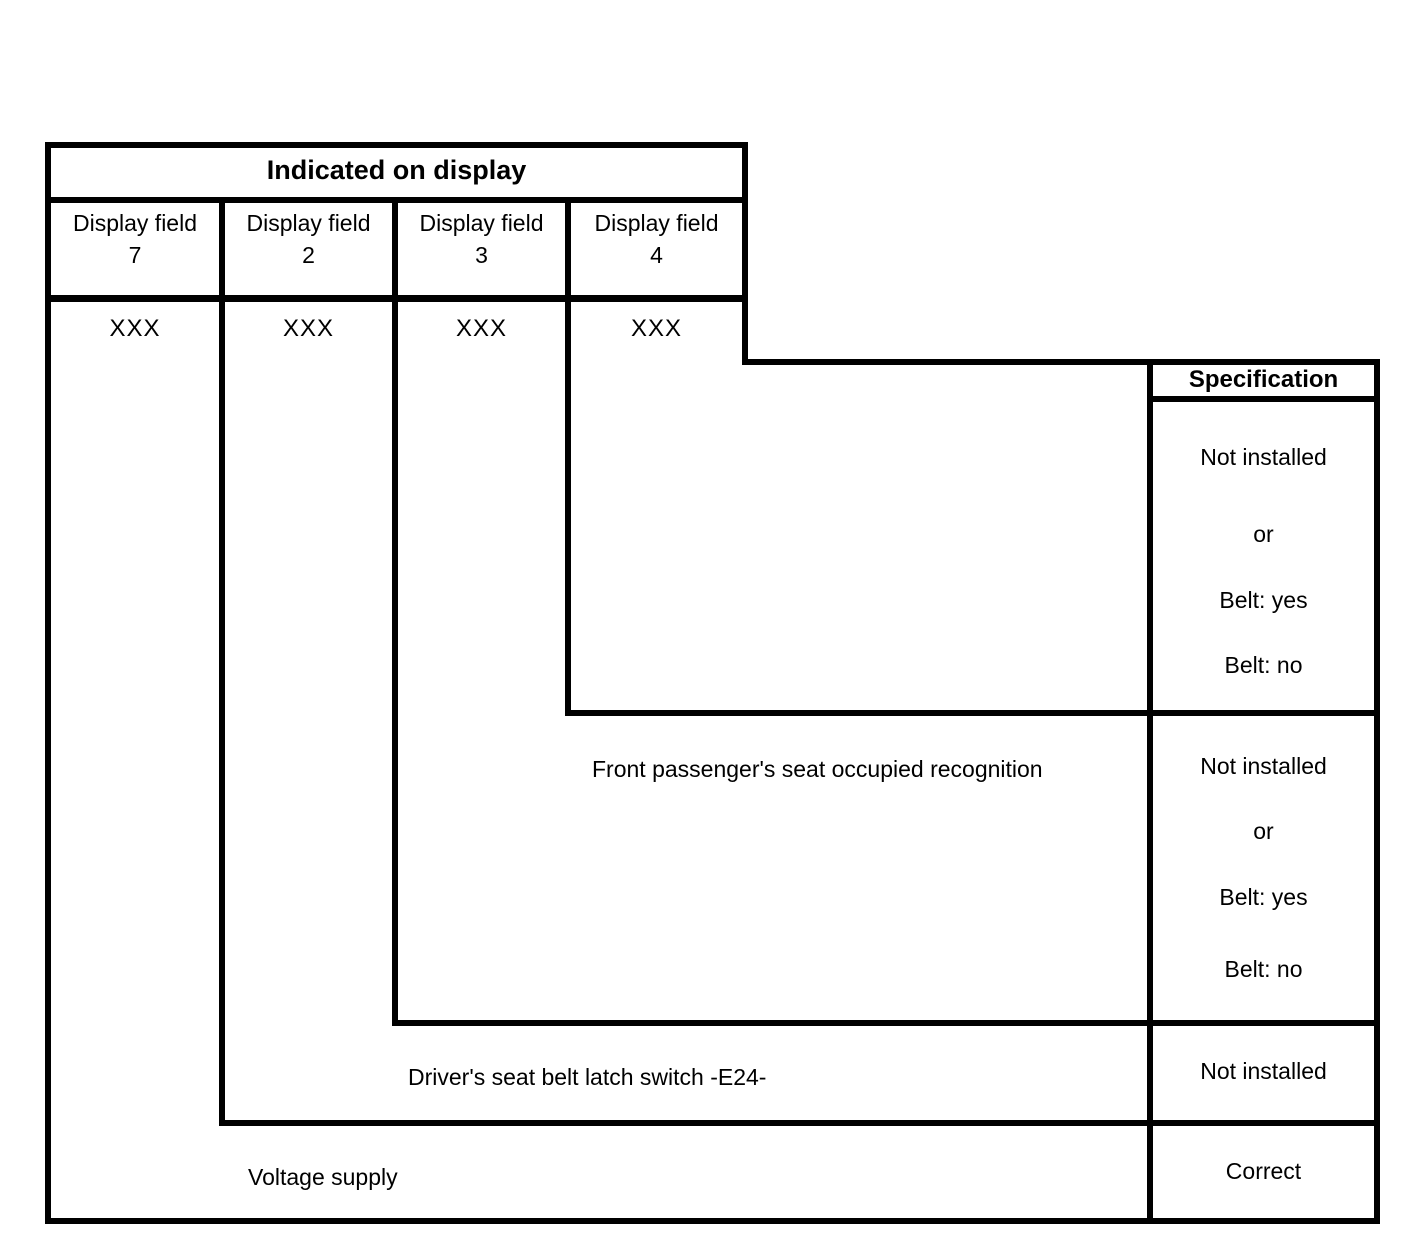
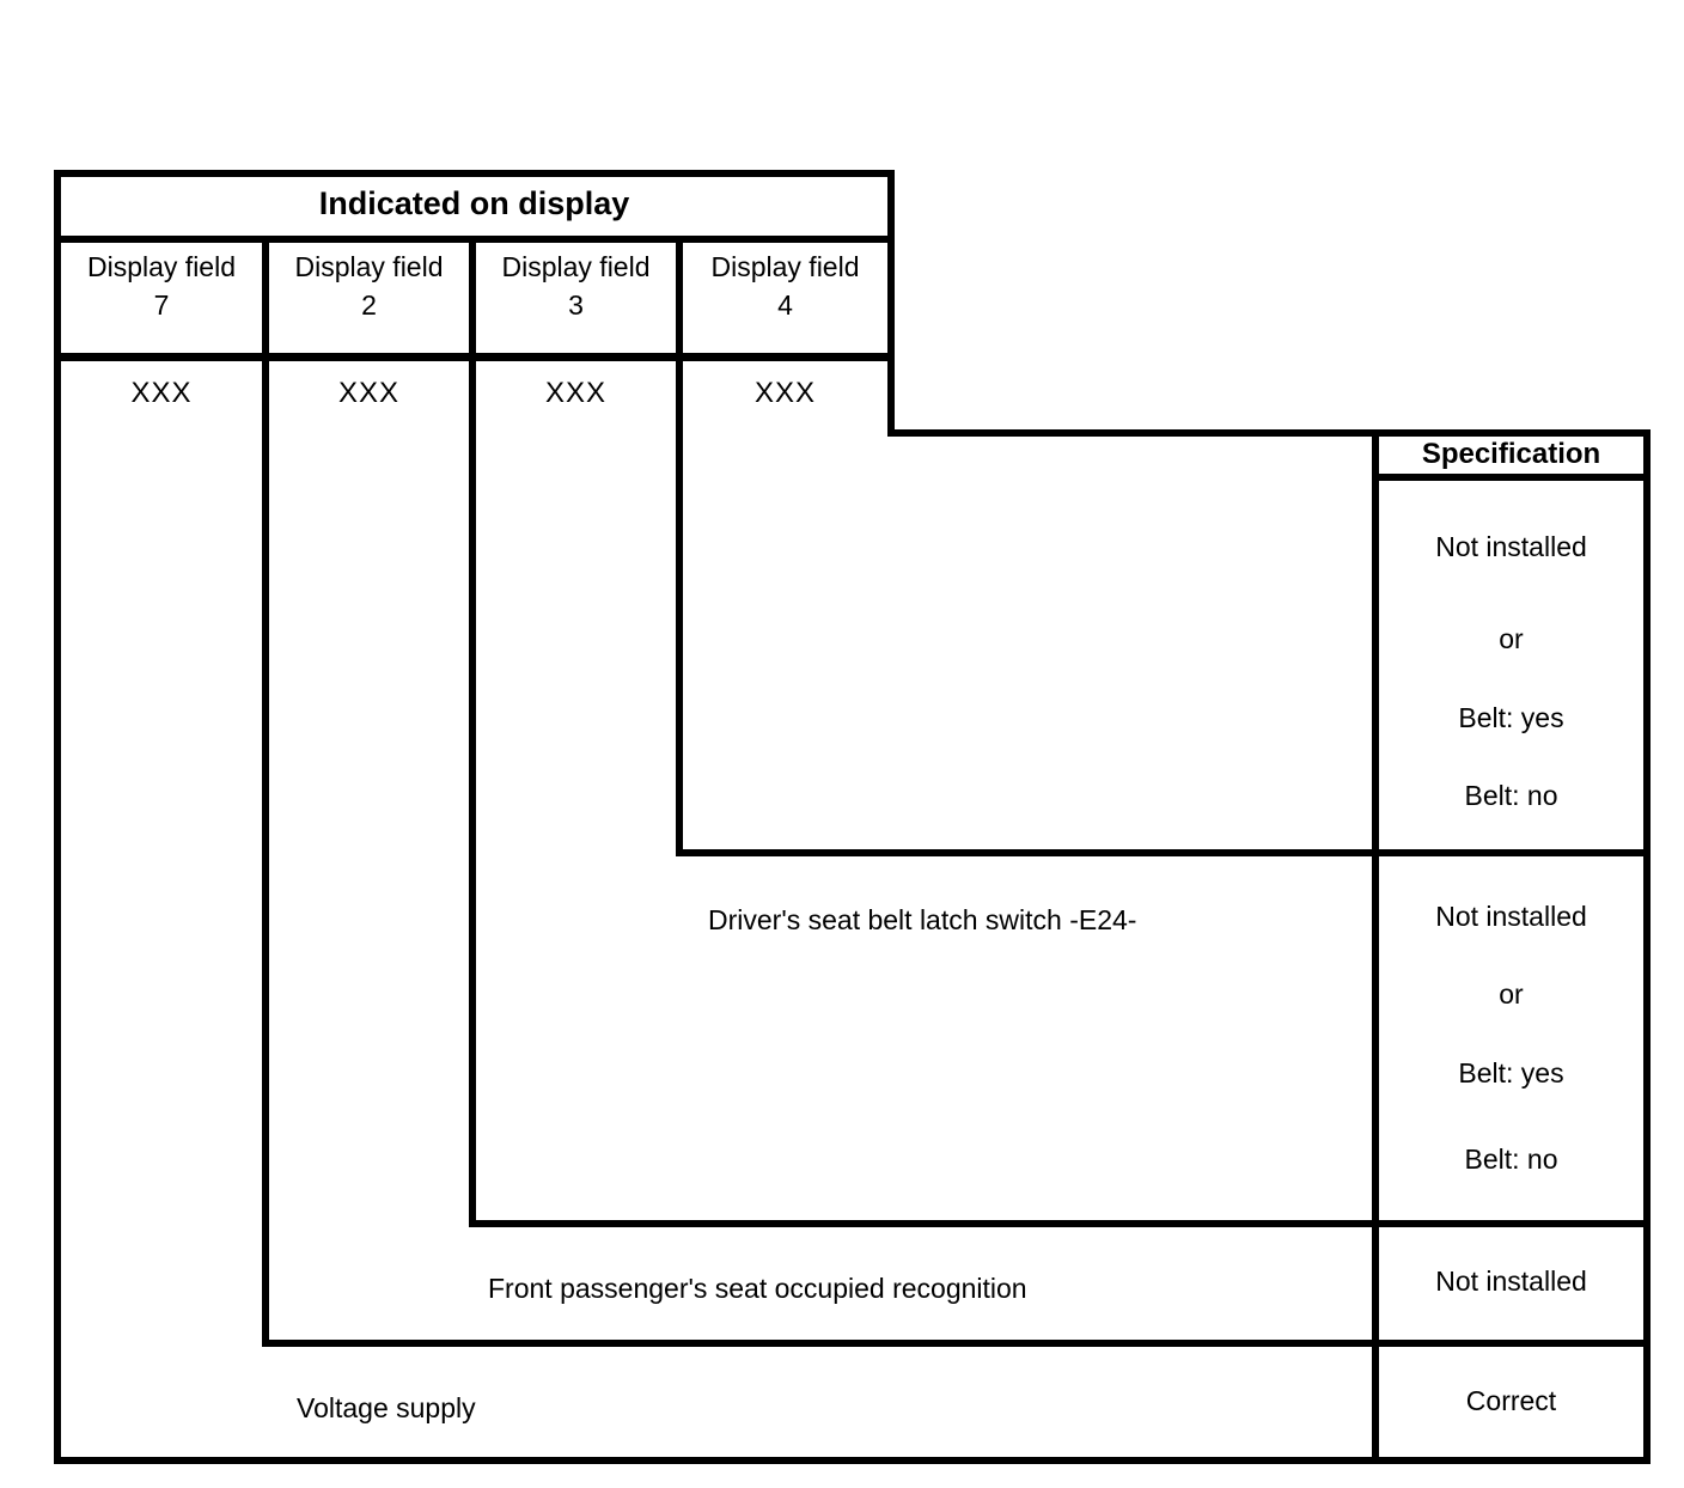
  Indicated on display
  Display field
  7
  Display field
  2
  Display field
  3
  Display field
  4
  XXX
  XXX
  XXX
  XXX
  Specification
  Not installed
  or
  Belt: yes
  Belt: no
- Front passenger's seat occupied recognition
+ Driver's seat belt latch switch -E24-
  Not installed
  or
  Belt: yes
  Belt: no
- Driver's seat belt latch switch -E24-
+ Front passenger's seat occupied recognition
  Not installed
  Voltage supply
  Correct
